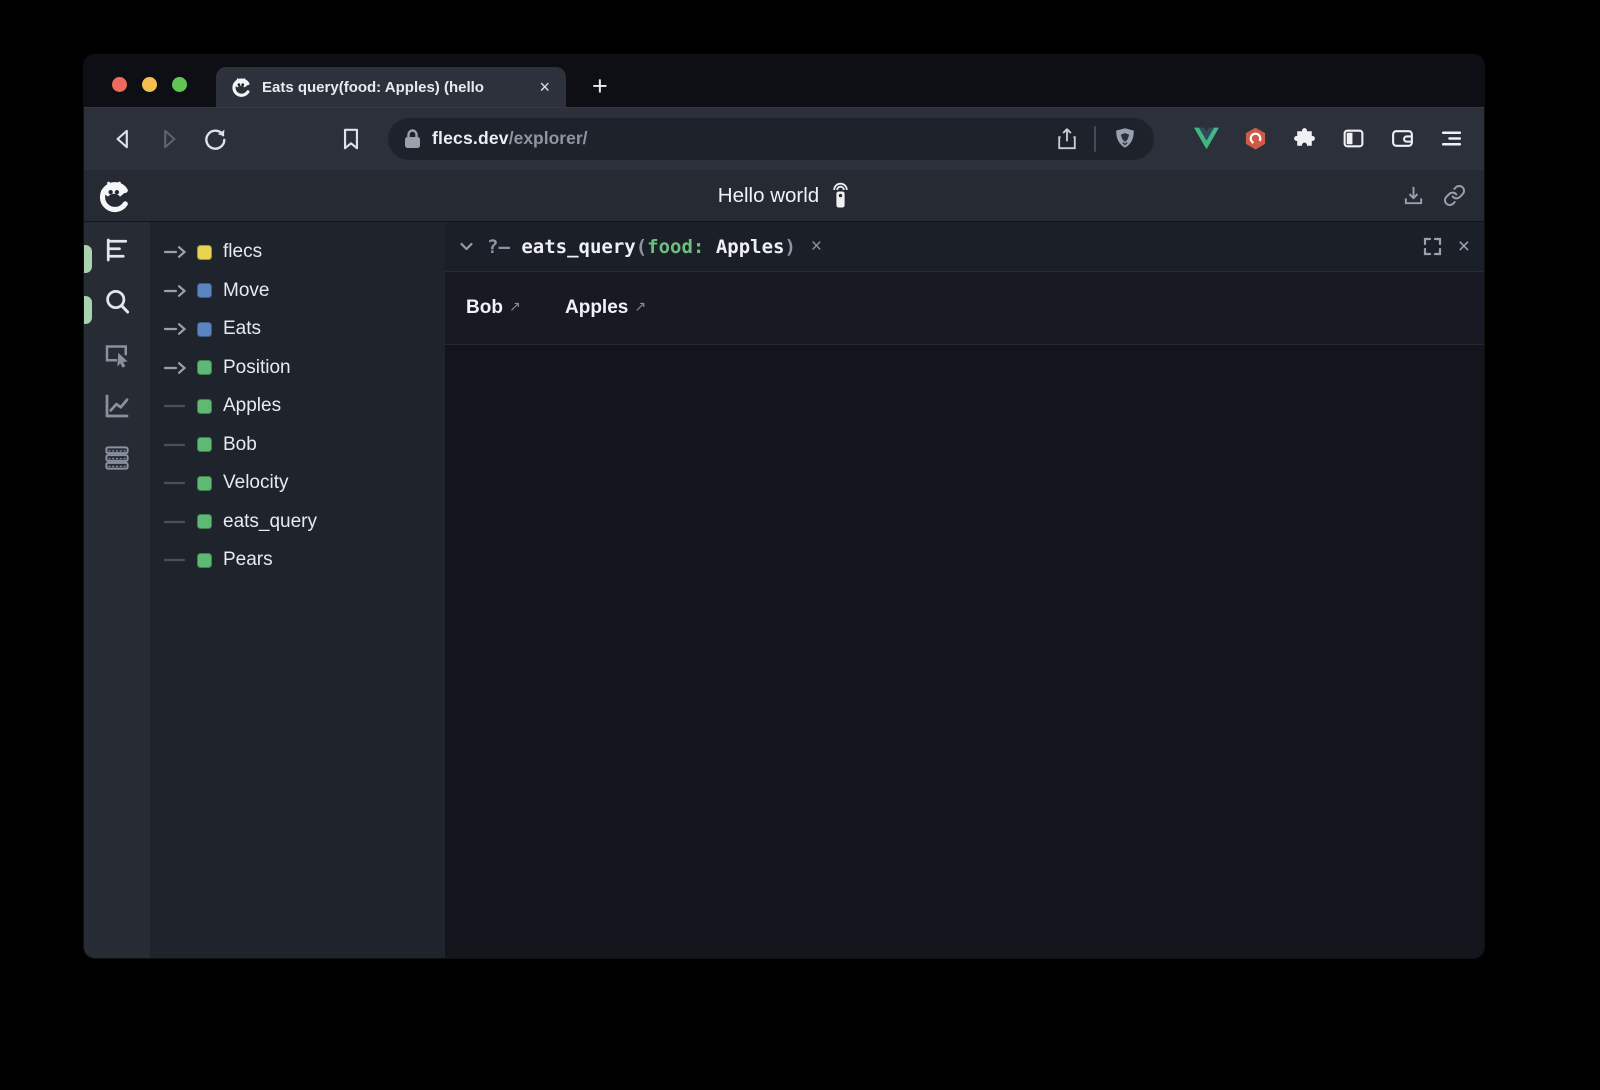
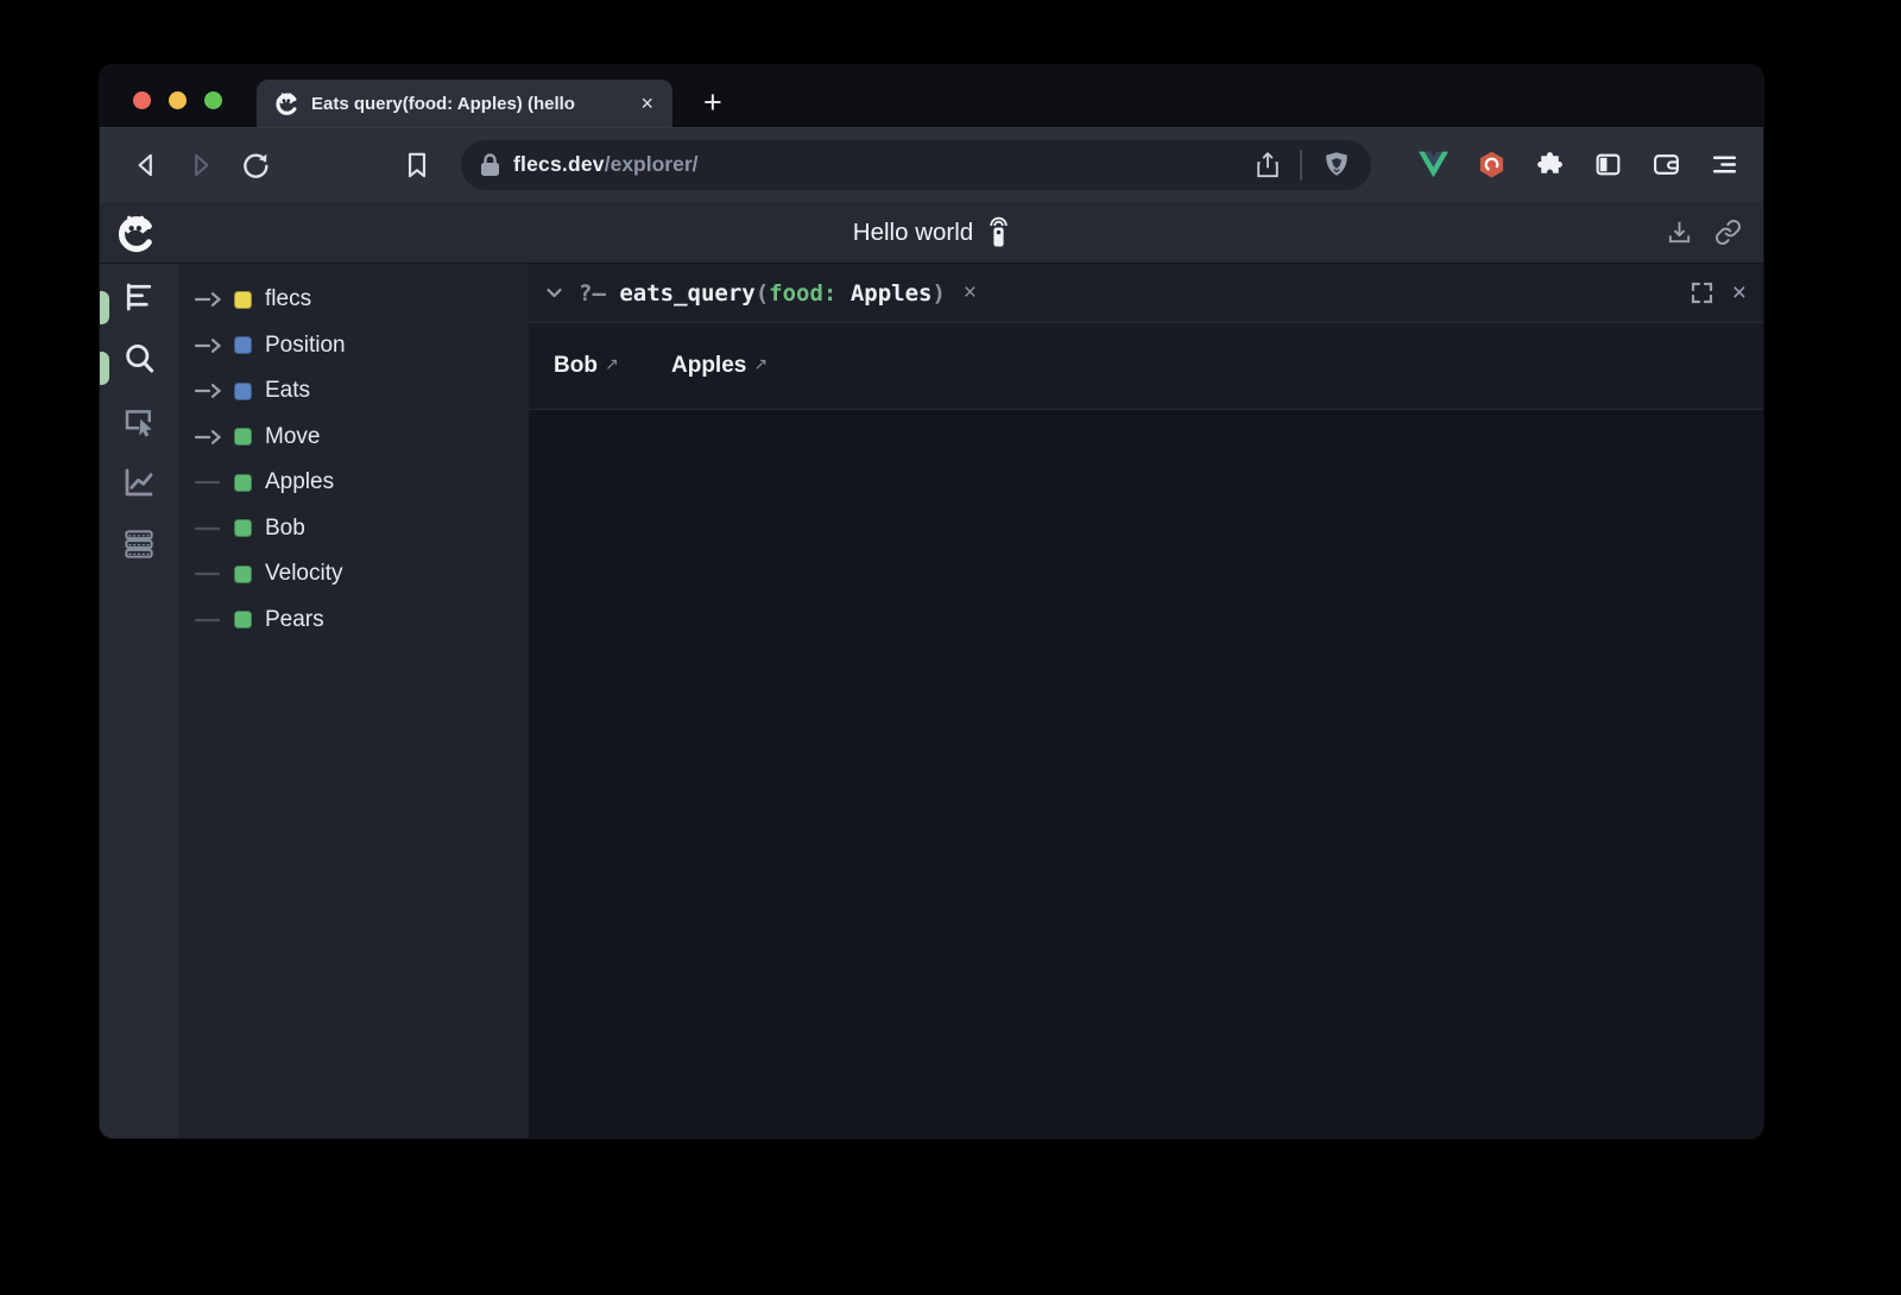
  Eats query(food: Apples) (hello
  ×
  +
  flecs.dev
  /explorer/
  Hello world
  flecs
- Move
+ Position
  Eats
- Position
+ Move
  Apples
  Bob
  Velocity
- eats_query
  Pears
  ?– eats_query(food: Apples)
  ×
  ×
  Bob
  ↗
  Apples
  ↗
